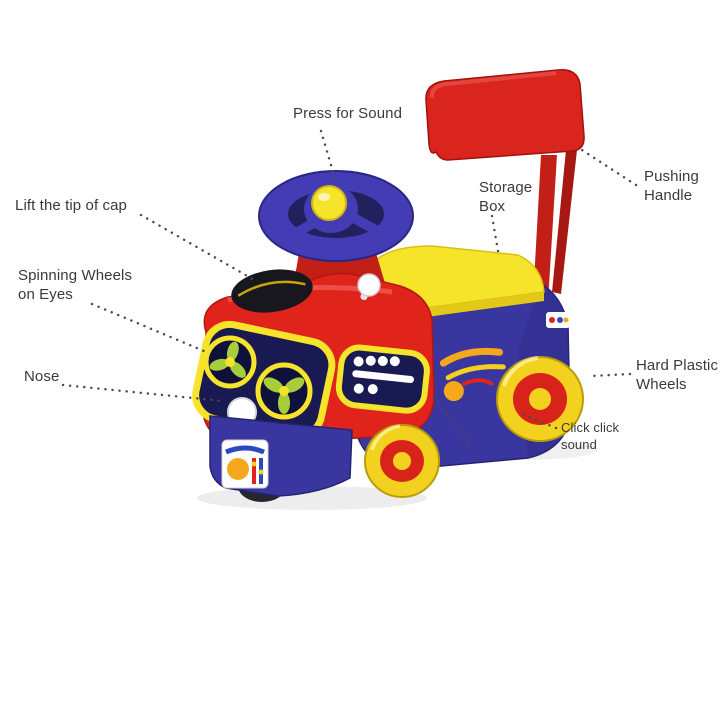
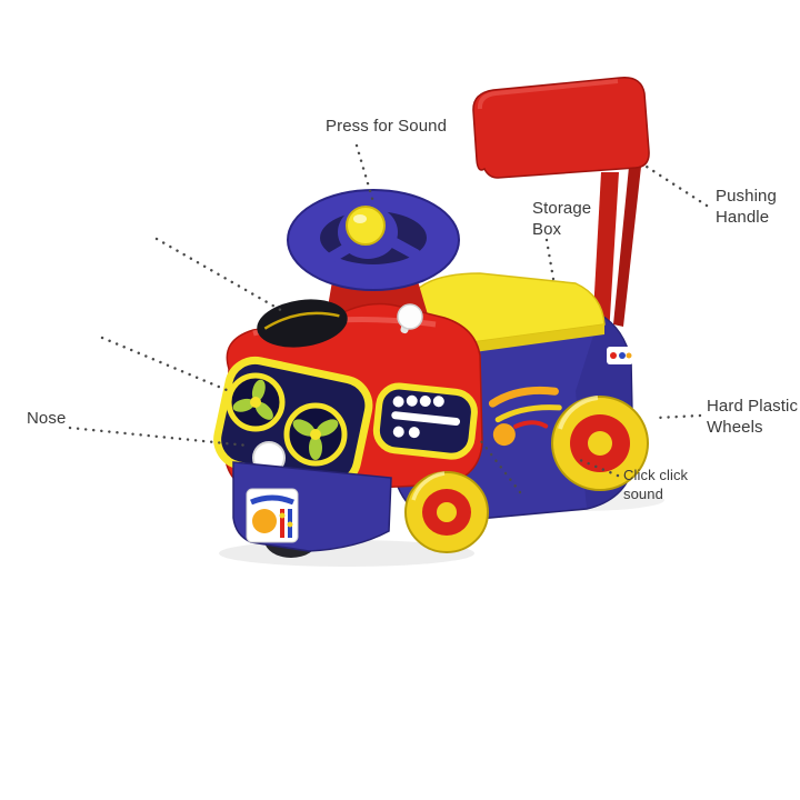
  Press for Sound
- Lift the tip of cap
- Spinning Wheels on Eyes
  Nose
  Pushing Handle
  Storage Box
  Hard Plastic Wheels
  Click click sound
